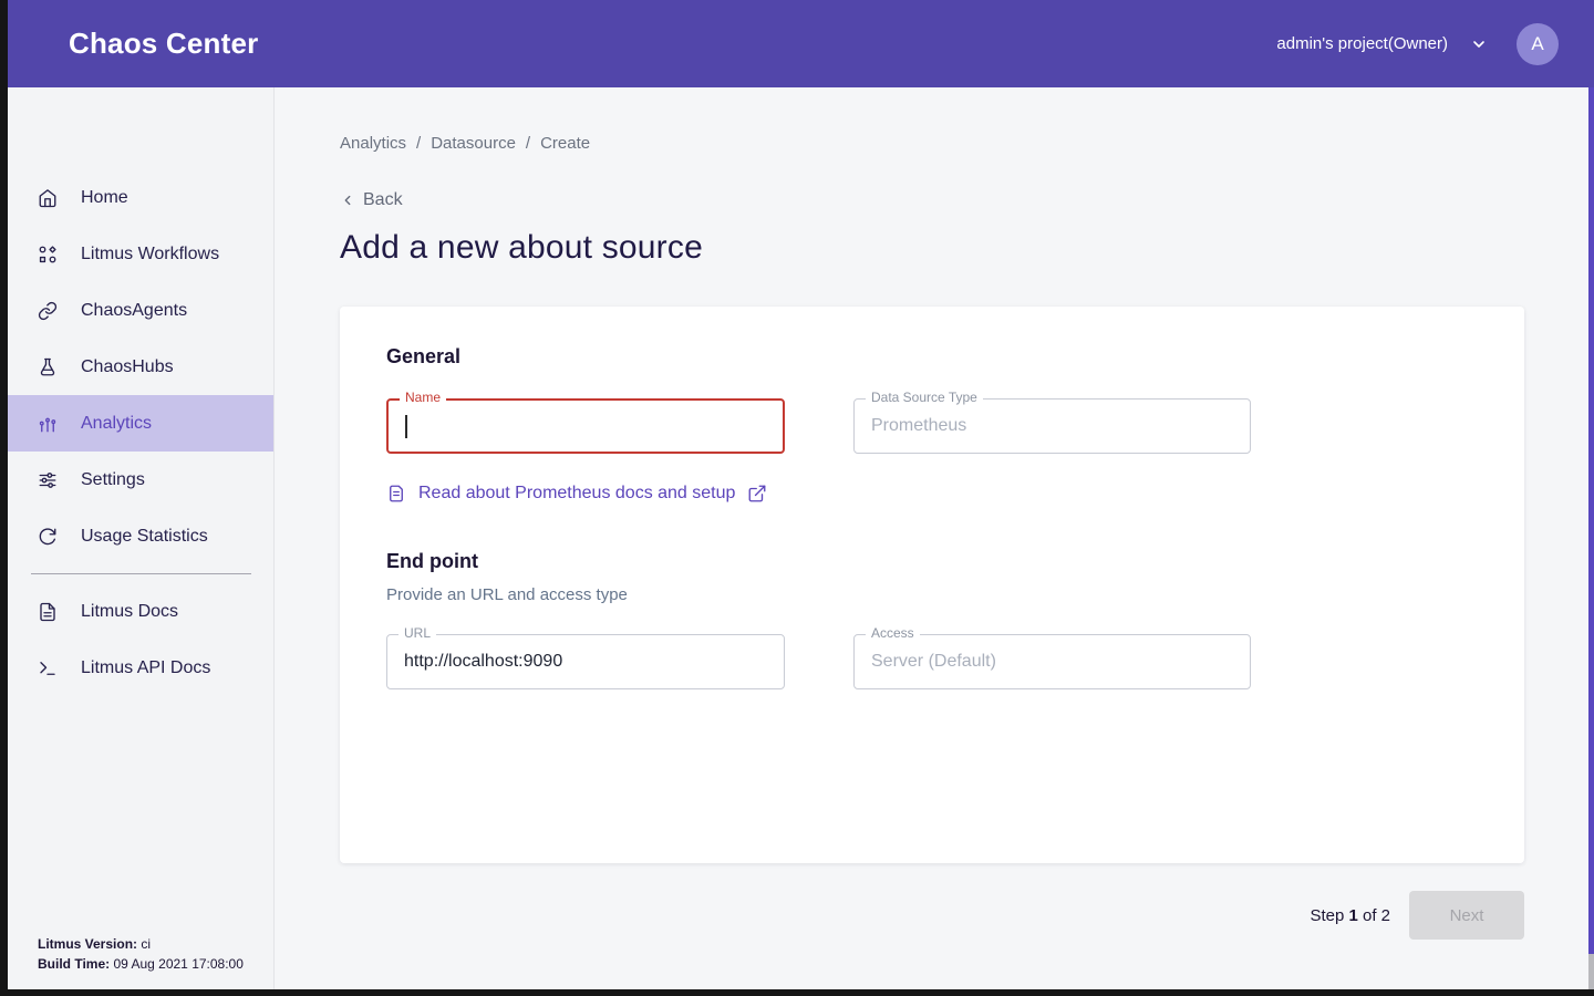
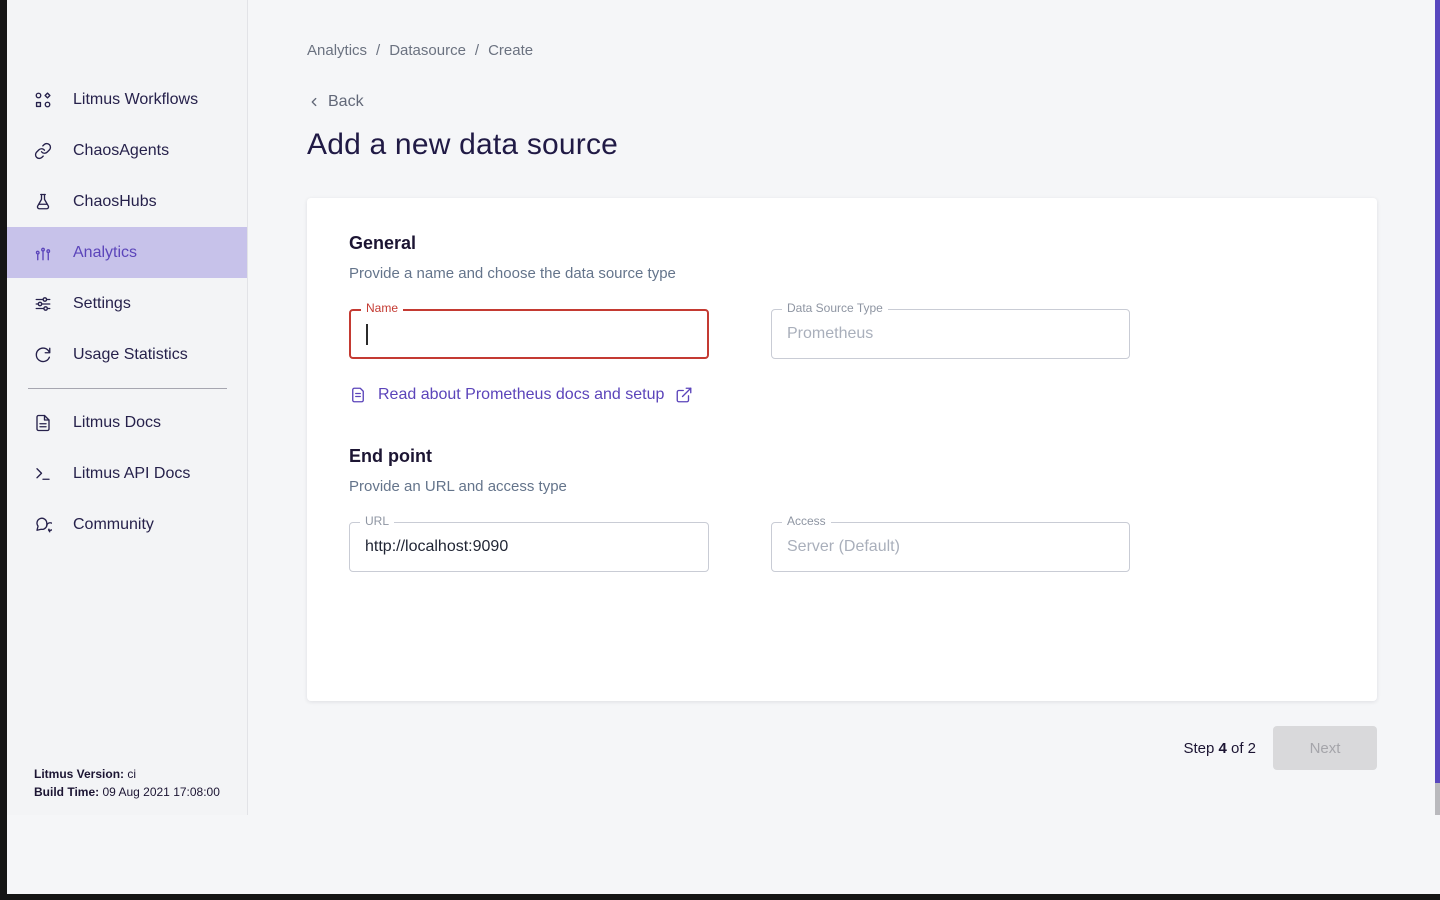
- Chaos Center
- admin's project(Owner)
- A
- Home
  Litmus Workflows
  ChaosAgents
  ChaosHubs
  Analytics
  Settings
  Usage Statistics
  Litmus Docs
  Litmus API Docs
+ Community
  Litmus Version: ci
  Build Time: 09 Aug 2021 17:08:00
  Analytics
  /
  Datasource
  /
  Create
  Back
- Add a new about source
+ Add a new data source
  General
+ Provide a name and choose the data source type
  Name
  Data Source Type
  Prometheus
  Read about Prometheus docs and setup
  End point
  Provide an URL and access type
  URL
  http://localhost:9090
  Access
  Server (Default)
- Step 1 of 2
+ Step 4 of 2
  Next
